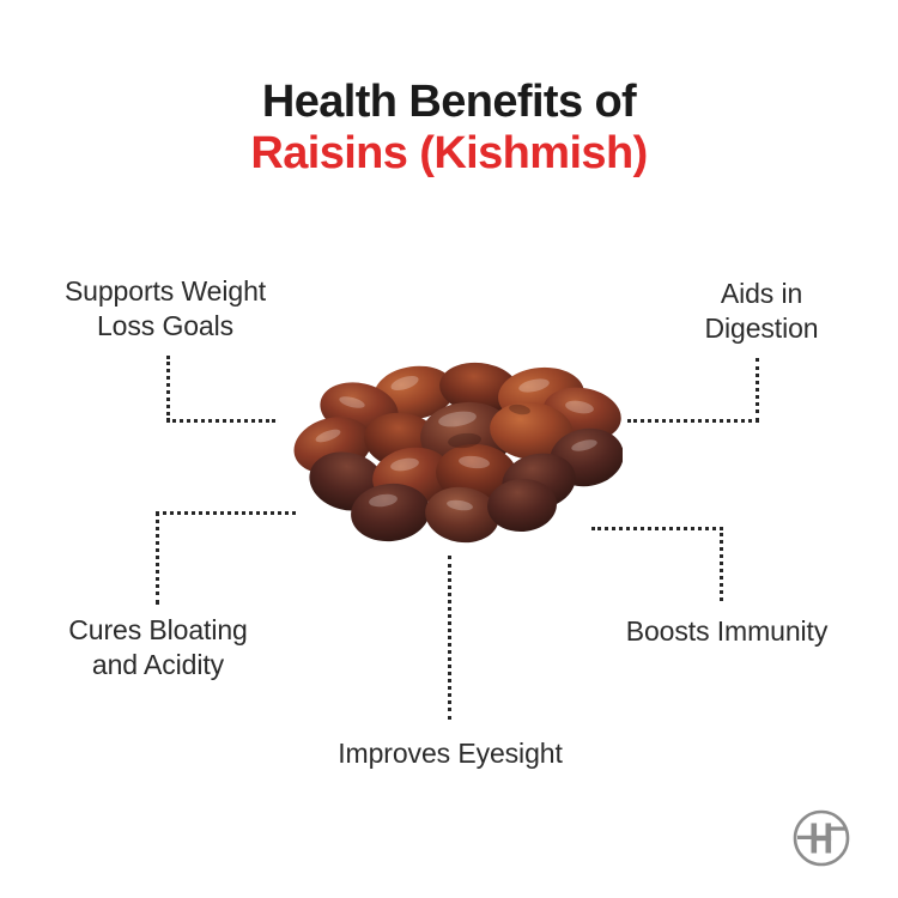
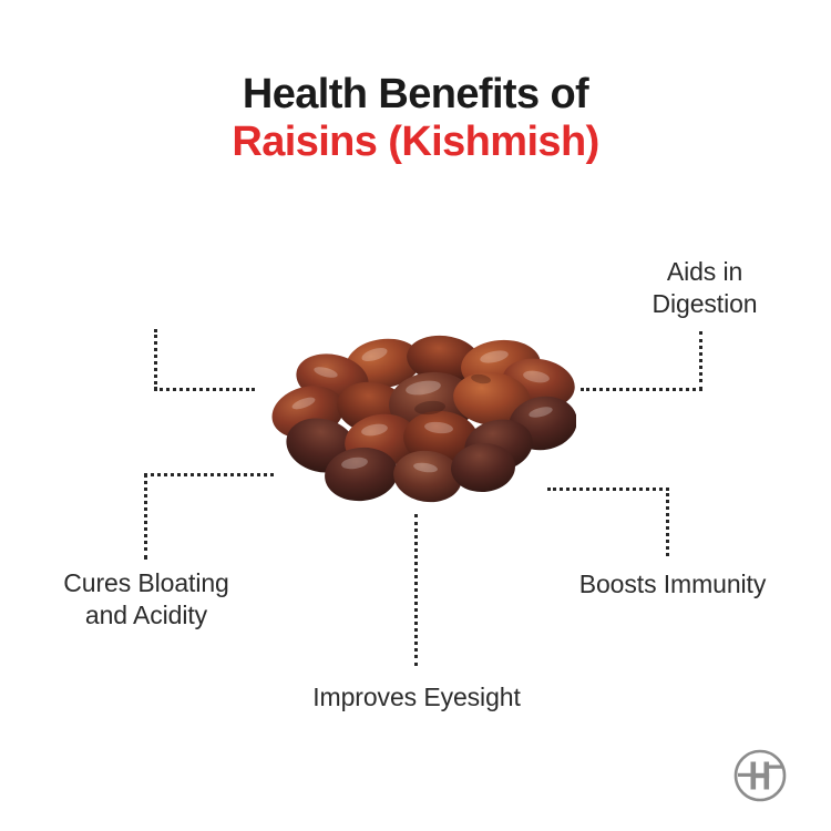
  Health Benefits of
  Raisins (Kishmish)
- Supports Weight
- Loss Goals
  Aids in
  Digestion
  Cures Bloating
  and Acidity
  Boosts Immunity
  Improves Eyesight
